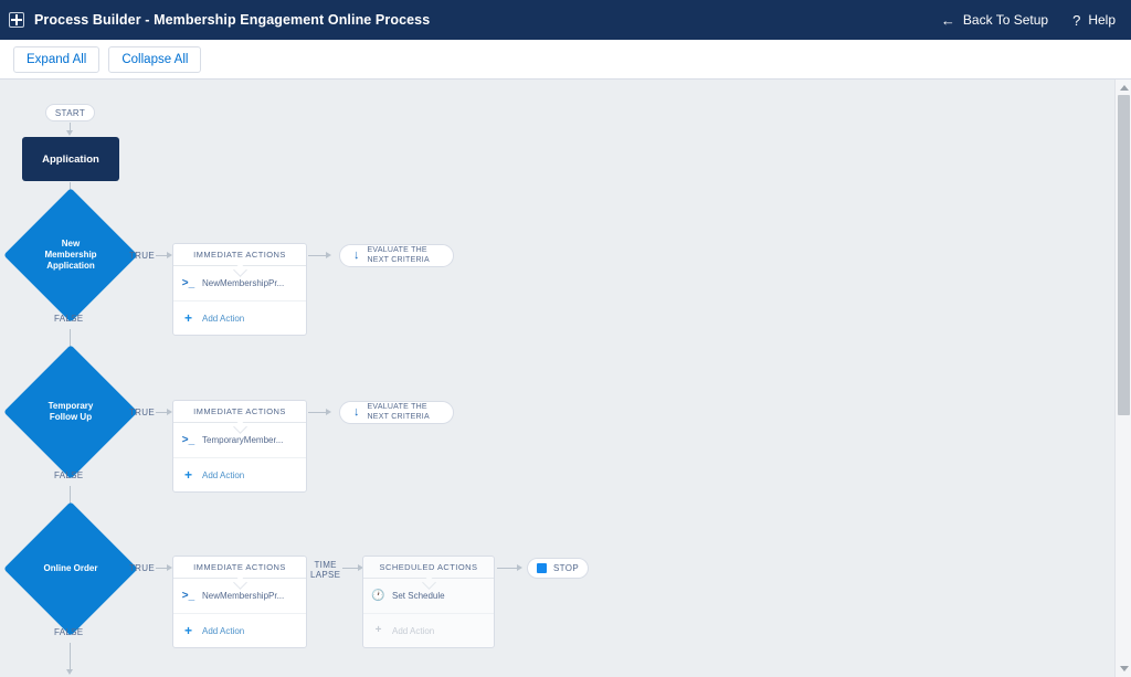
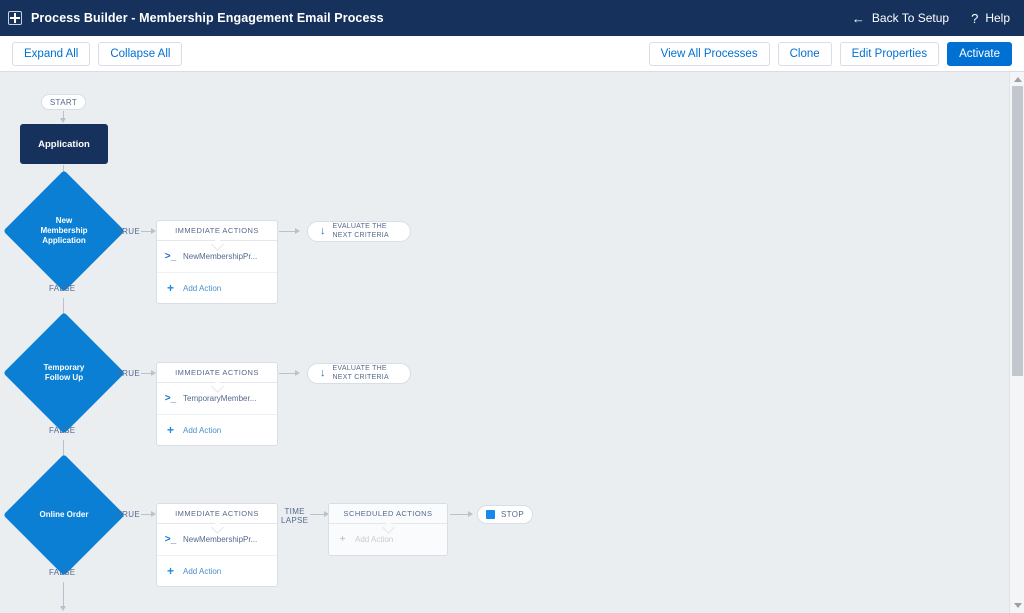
- Process Builder - Membership Engagement Online Process
+ Process Builder - Membership Engagement Email Process
  ←
  Back To Setup
  ?
  Help
  Expand All
  Collapse All
+ View All Processes
+ Clone
+ Edit Properties
+ Activate
  START
  Application
  New
  Membership
  Application
  TRUE
  FALSE
  IMMEDIATE ACTIONS
  >_
  NewMembershipPr...
  +
  Add Action
  ↓
  Temporary
  Follow Up
  TRUE
  FALSE
  IMMEDIATE ACTIONS
  >_
  TemporaryMember...
  +
  Add Action
  ↓
  Online Order
  TRUE
  FALSE
  IMMEDIATE ACTIONS
  >_
  NewMembershipPr...
  +
  Add Action
  TIME
  LAPSE
  SCHEDULED ACTIONS
- 🕐
- Set Schedule
  +
  Add Action
  STOP
